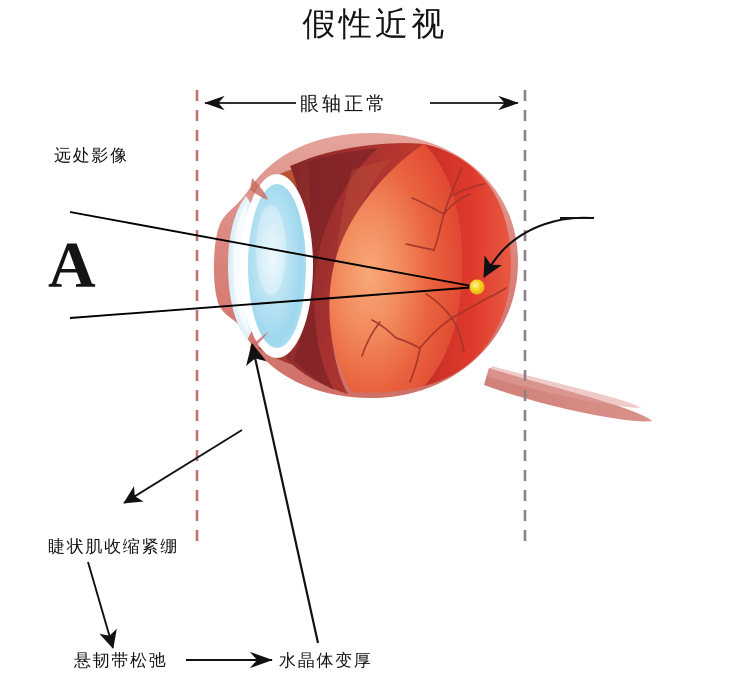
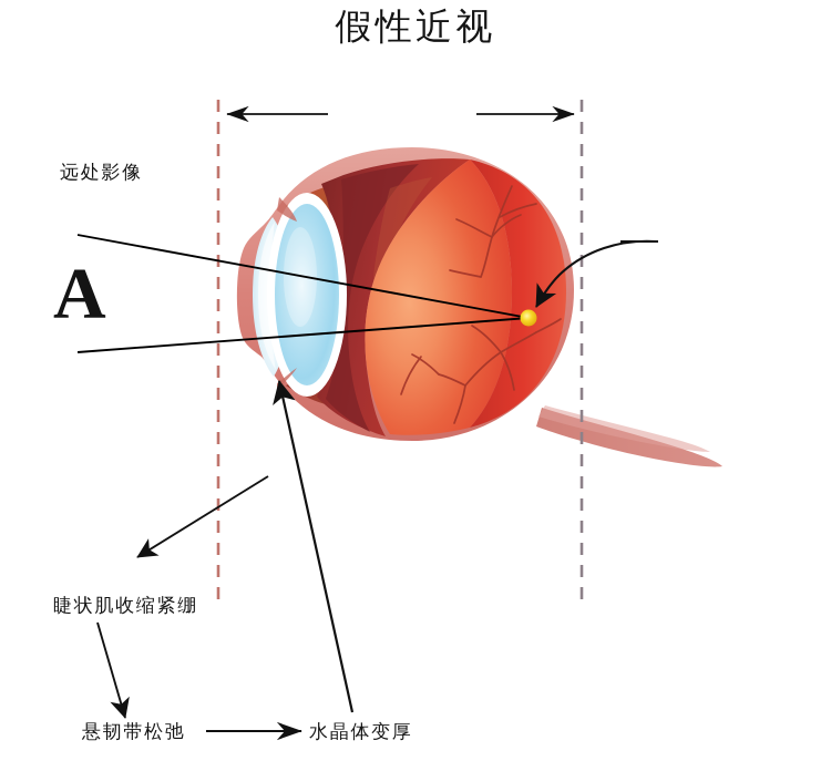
  假性近视
- 眼轴正常
  远处影像
  A
  睫状肌收缩紧绷
  悬韧带松弛
  水晶体变厚
